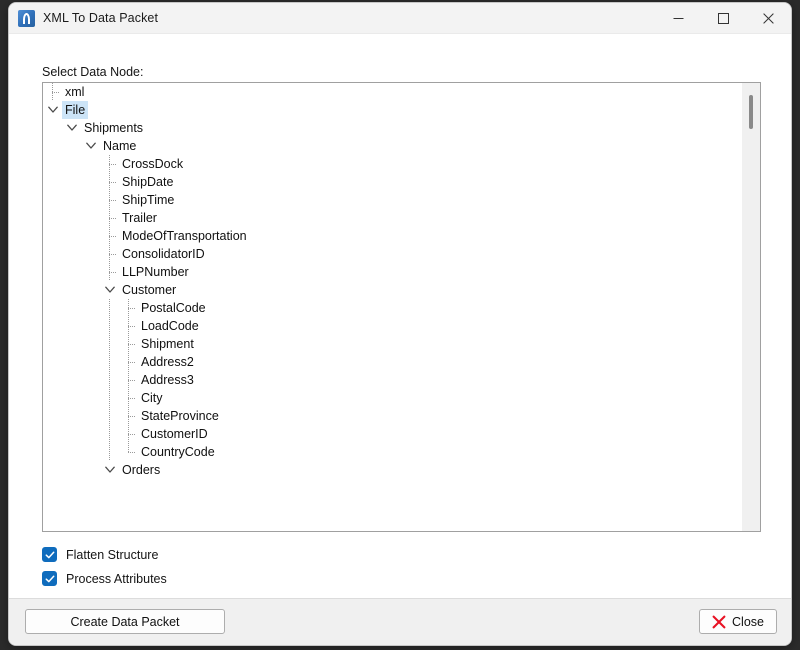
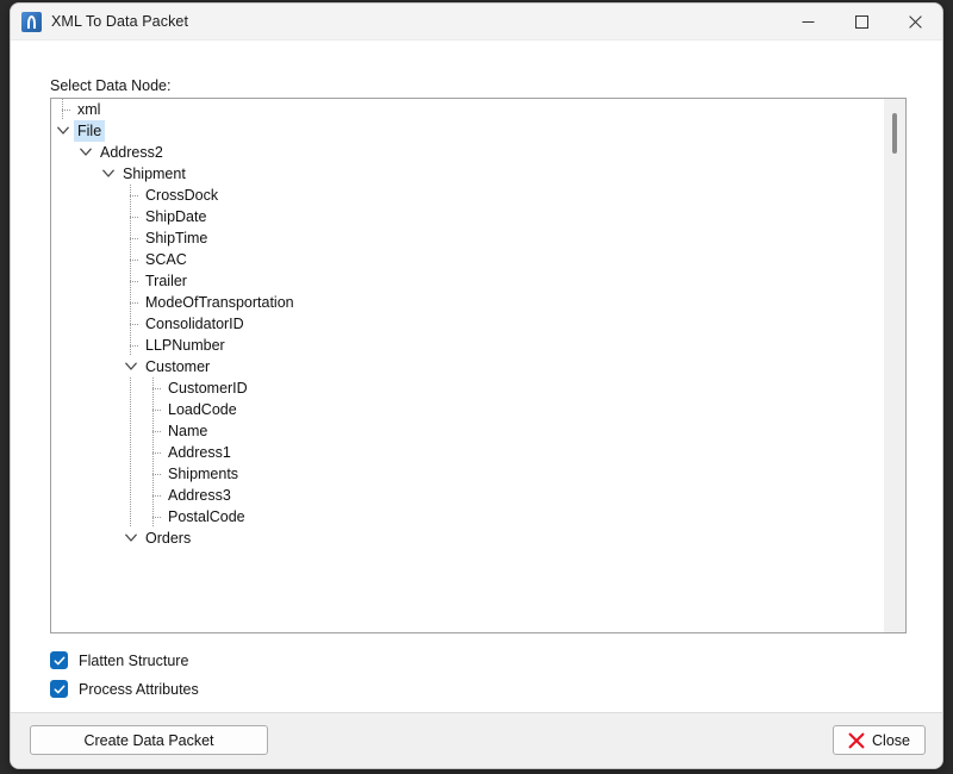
  XML To Data Packet
  Select Data Node:
  xml
  File
- Shipments
+ Address2
- Name
+ Shipment
  CrossDock
  ShipDate
  ShipTime
+ SCAC
  Trailer
  ModeOfTransportation
  ConsolidatorID
  LLPNumber
  Customer
- PostalCode
+ CustomerID
  LoadCode
- Shipment
+ Name
+ Address1
- Address2
+ Shipments
  Address3
- City
- StateProvince
- CustomerID
+ PostalCode
- CountryCode
  Orders
  Flatten Structure
  Process Attributes
  Create Data Packet
  Close
